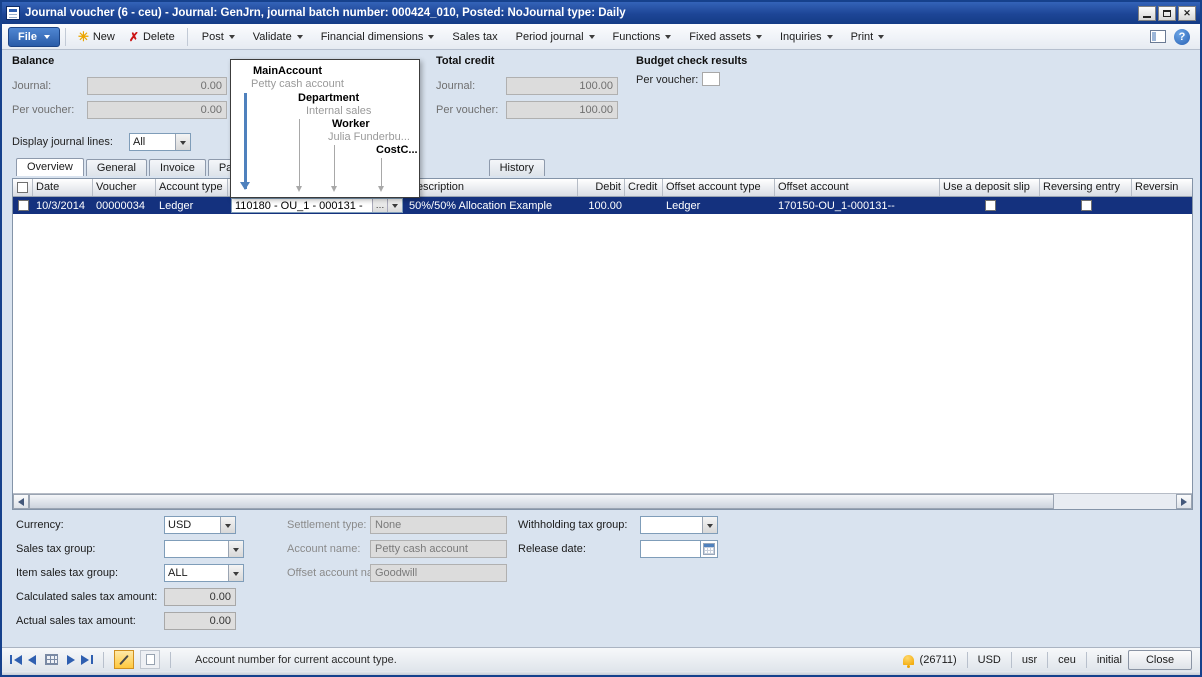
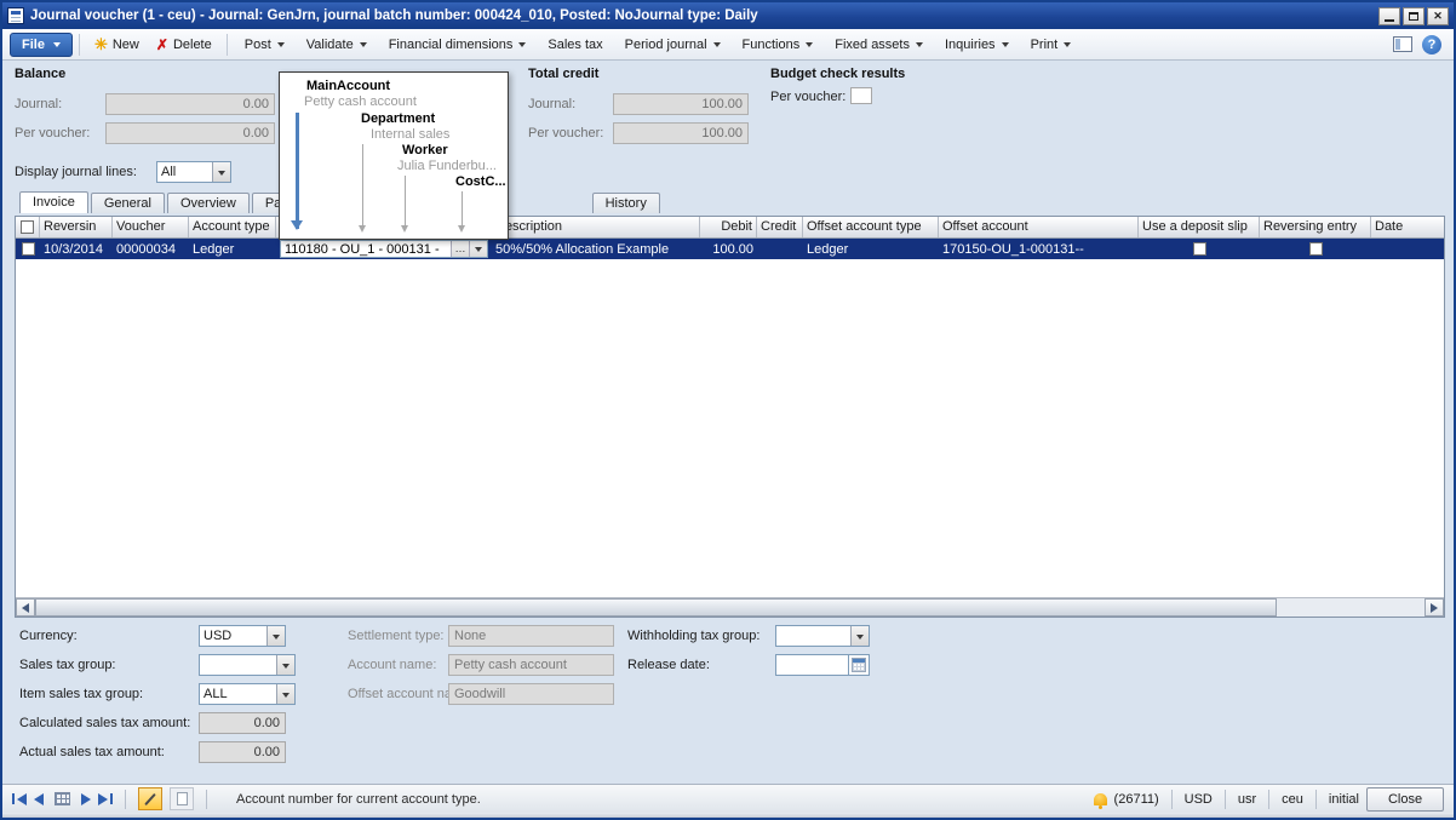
- Journal voucher (6 - ceu) - Journal: GenJrn, journal batch number: 000424_010, Posted: NoJournal type: Daily
+ Journal voucher (1 - ceu) - Journal: GenJrn, journal batch number: 000424_010, Posted: NoJournal type: Daily
  File
  ✳
  New
  ✗
  Delete
  Post
  Validate
  Financial dimensions
  Sales tax
  Period journal
  Functions
  Fixed assets
  Inquiries
  Print
  ?
  Balance
  Journal:
  0.00
  Per voucher:
  0.00
  Total credit
  Journal:
  100.00
  Per voucher:
  100.00
  Budget check results
  Per voucher:
  Display journal lines:
  All
- Overview
+ Invoice
  General
- Invoice
+ Overview
  History
- Date
+ Reversin
  Voucher
  Account type
  escription
  Debit
  Credit
  Offset account type
  Offset account
  Use a deposit slip
  Reversing entry
- Reversin
+ Date
  10/3/2014
  00000034
  Ledger
  110180 - OU_1 - 000131 -
  …
  50%/50% Allocation Example
  100.00
  Ledger
  170150-OU_1-000131--
  MainAccount
  Petty cash account
  Department
  Internal sales
  Worker
  Julia Funderbu...
  CostC...
  Currency:
  USD
  Sales tax group:
  Item sales tax group:
  ALL
  Calculated sales tax amount:
  0.00
  Actual sales tax amount:
  0.00
  Settlement type:
  None
  Account name:
  Petty cash account
  Offset account n
  Goodwill
  Withholding tax group:
  Release date:
  Account number for current account type.
  (26711)
  USD
  usr
  ceu
  initial
  Close
